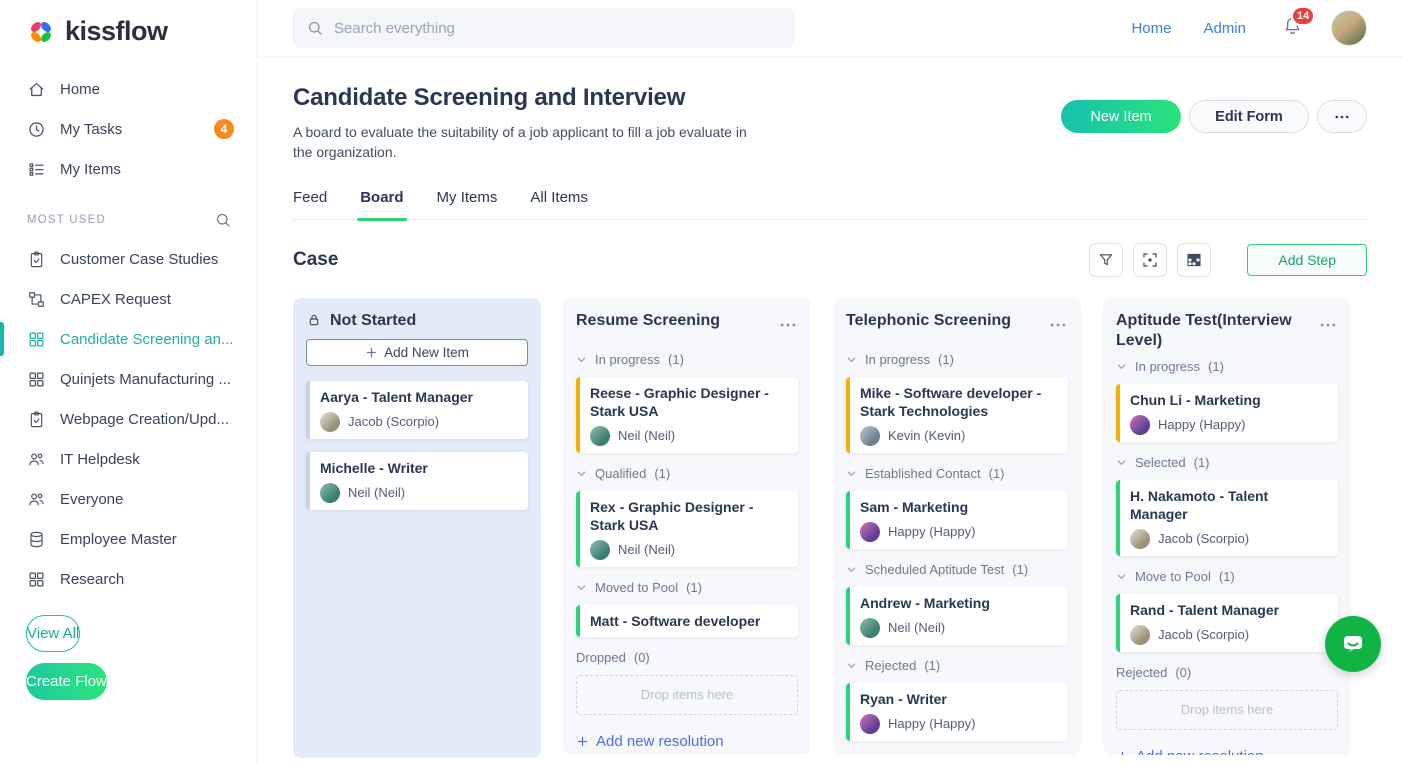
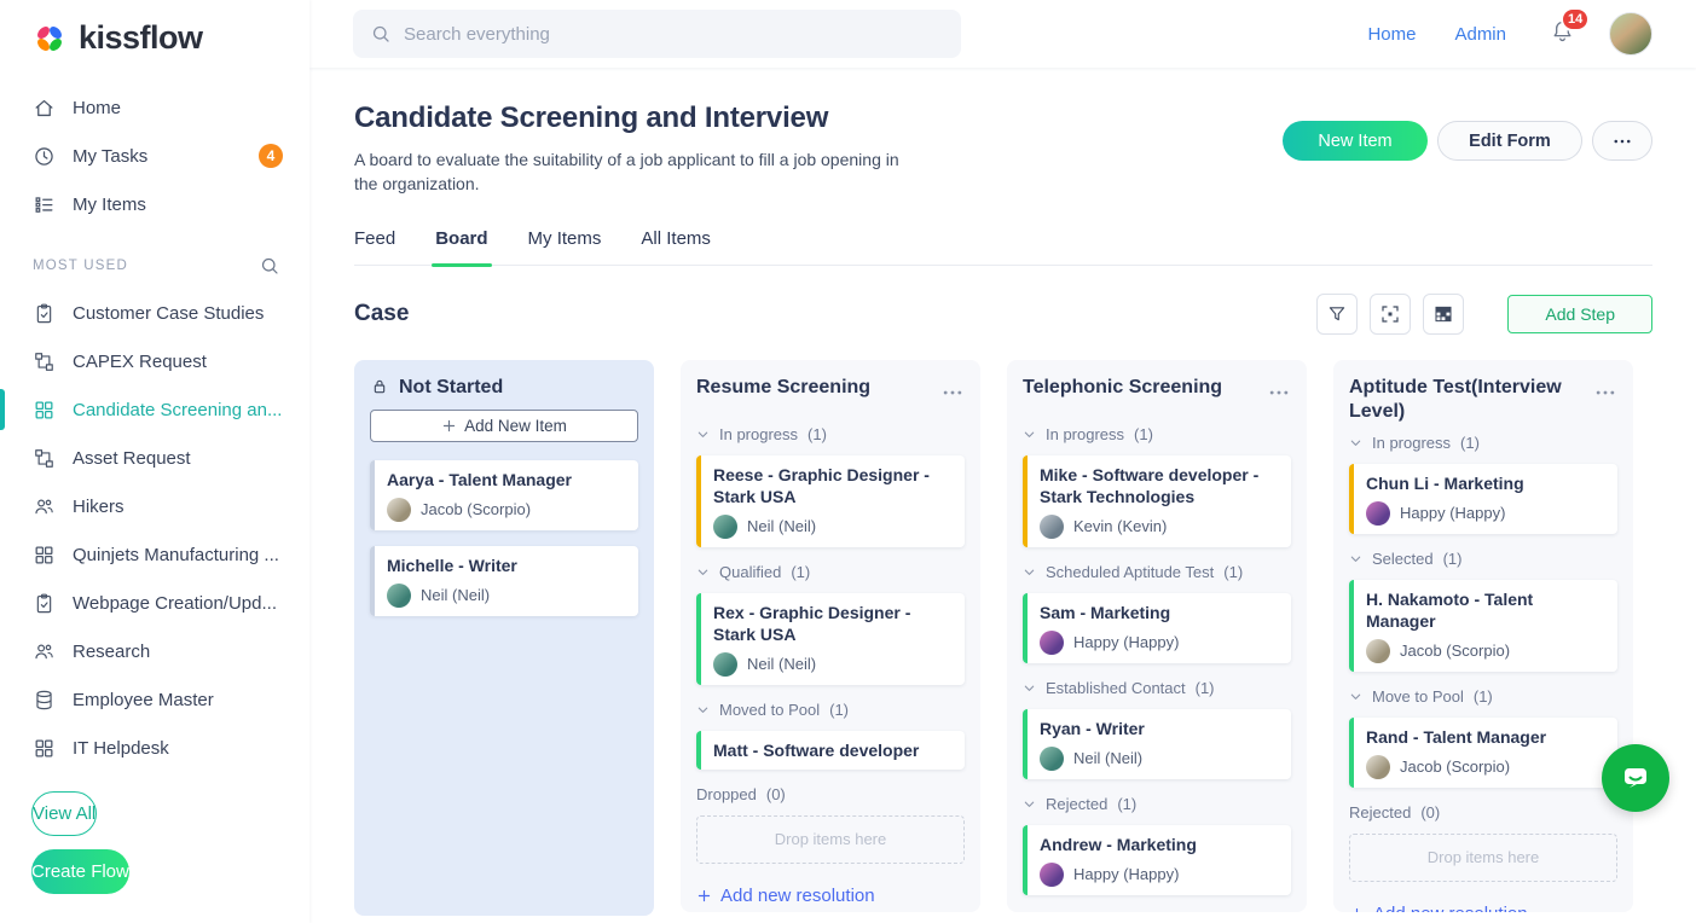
  kissflow
  Home
  My Tasks
  4
  My Items
  MOST USED
  Customer Case Studies
  CAPEX Request
  Candidate Screening an...
+ Asset Request
+ Hikers
  Quinjets Manufacturing ...
  Webpage Creation/Upd...
- IT Helpdesk
+ Research
- Everyone
  Employee Master
- Research
+ IT Helpdesk
  View All
  Create Flow
  Search everything
  Home
  Admin
  14
  Candidate Screening and Interview
- A board to evaluate the suitability of a job applicant to fill a job evaluate in the organization.
+ A board to evaluate the suitability of a job applicant to fill a job opening in the organization.
  New Item
  Edit Form
  Feed
  Board
  My Items
  All Items
  Case
  Add Step
  Not Started
  Add New Item
  Aarya - Talent Manager
  Jacob (Scorpio)
  Michelle - Writer
  Neil (Neil)
  Resume Screening
  In progress
  (1)
  Reese - Graphic Designer - Stark USA
  Neil (Neil)
  Qualified
  (1)
  Rex - Graphic Designer - Stark USA
  Neil (Neil)
  Moved to Pool
  (1)
  Matt - Software developer
  Dropped
  (0)
  Drop items here
  Add new resolution
  Telephonic Screening
  In progress
  (1)
  Mike - Software developer - Stark Technologies
  Kevin (Kevin)
- Established Contact
+ Scheduled Aptitude Test
  (1)
  Sam - Marketing
  Happy (Happy)
- Scheduled Aptitude Test
+ Established Contact
  (1)
- Andrew - Marketing
+ Ryan - Writer
  Neil (Neil)
  Rejected
  (1)
- Ryan - Writer
+ Andrew - Marketing
  Happy (Happy)
  Aptitude Test(Interview Level)
  In progress
  (1)
  Chun Li - Marketing
  Happy (Happy)
  Selected
  (1)
  H. Nakamoto - Talent Manager
  Jacob (Scorpio)
  Move to Pool
  (1)
  Rand - Talent Manager
  Jacob (Scorpio)
  Rejected
  (0)
  Drop items here
